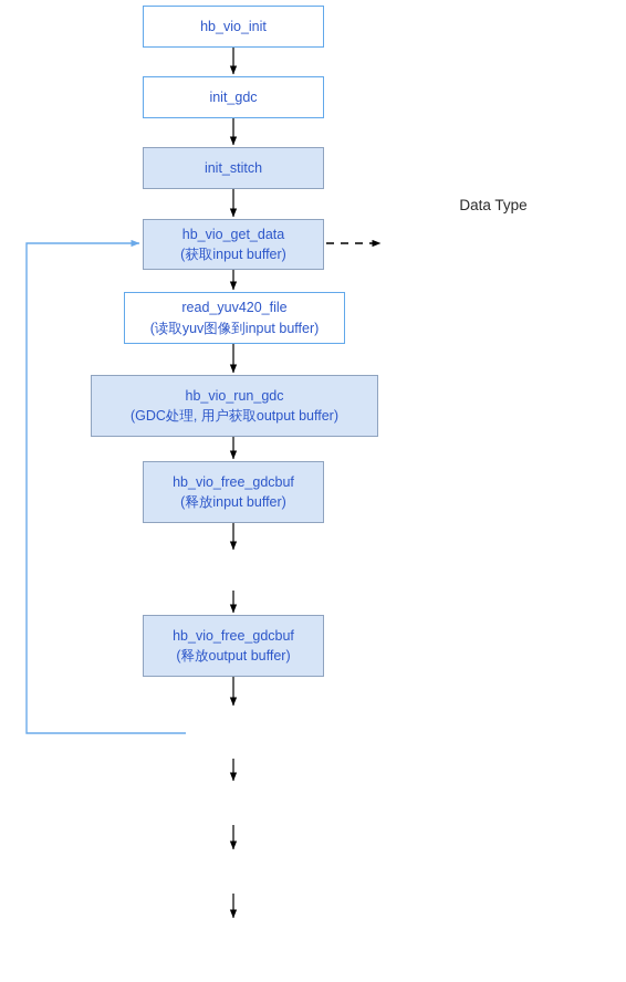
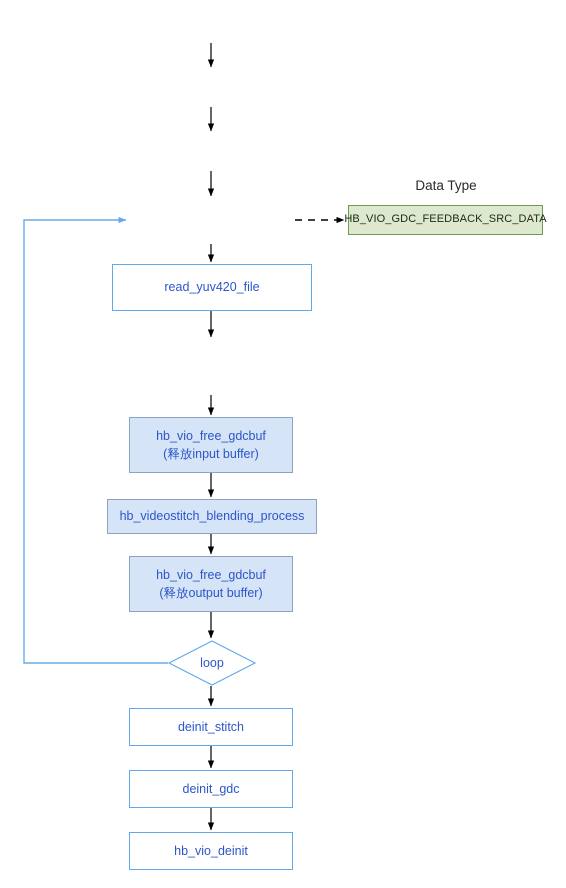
- hb_vio_init
- init_gdc
- init_stitch
- hb_vio_get_data
- (获取input buffer)
  read_yuv420_file
- (读取yuv图像到input buffer)
- hb_vio_run_gdc
- (GDC处理, 用户获取output buffer)
  hb_vio_free_gdcbuf
  (释放input buffer)
+ hb_videostitch_blending_process
  hb_vio_free_gdcbuf
  (释放output buffer)
+ loop
+ deinit_stitch
+ deinit_gdc
+ hb_vio_deinit
  Data Type
+ HB_VIO_GDC_FEEDBACK_SRC_DATA
